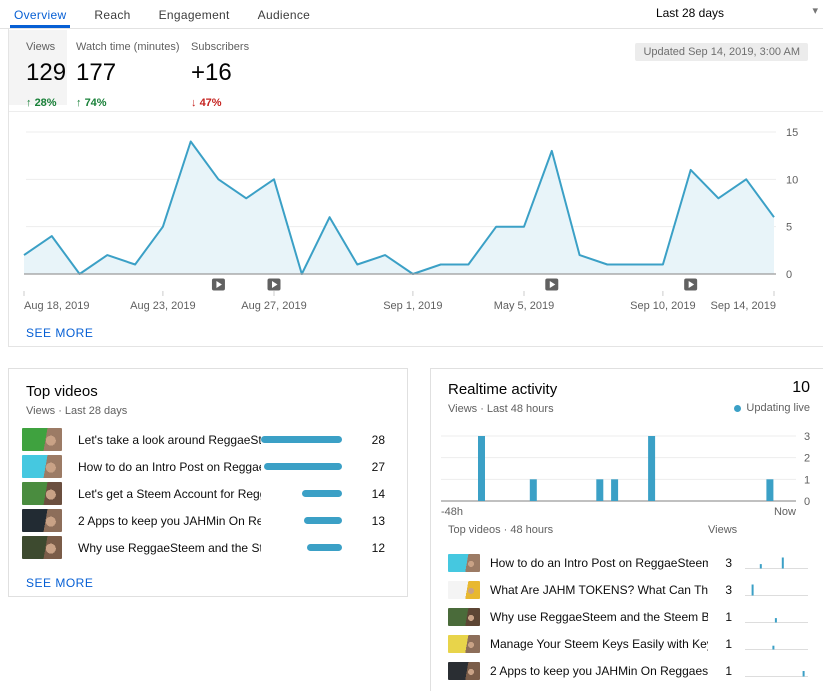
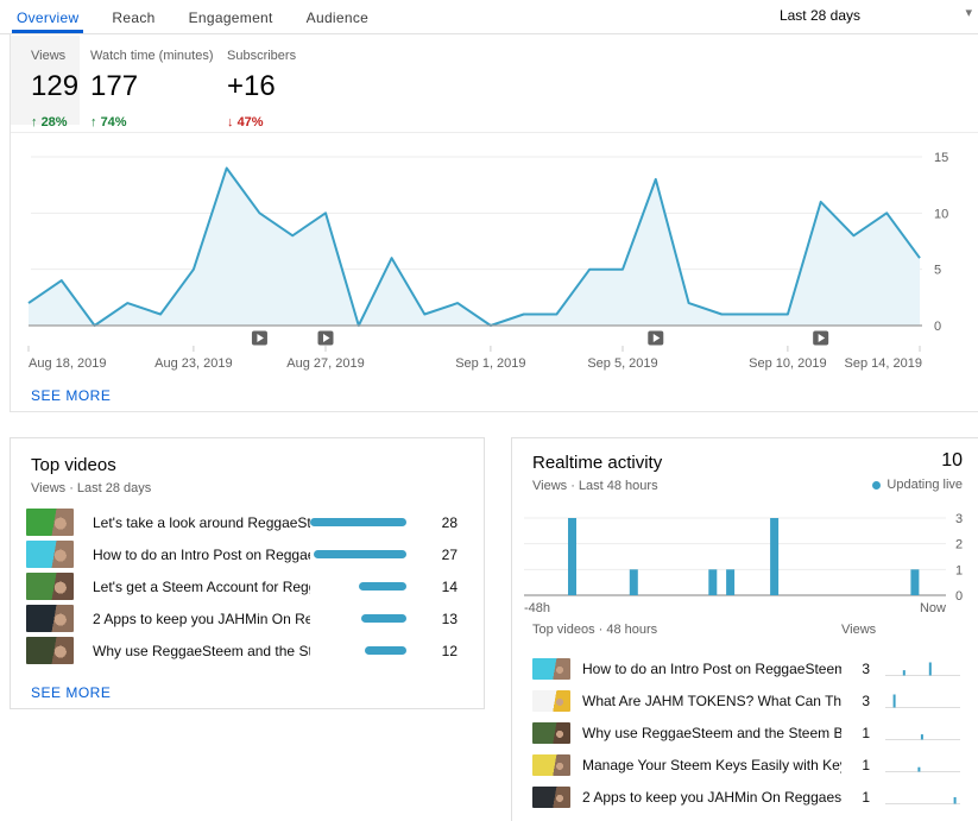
  Overview
  Reach
  Engagement
  Audience
  Last 28 days
  ▾
  Views
  129
  ↑ 28%
  Watch time (minutes)
  177
  ↑ 74%
  Subscribers
  +16
  ↓ 47%
- Updated Sep 14, 2019, 3:00 AM
  15
  10
  5
  0
  Aug 18, 2019
  Aug 23, 2019
  Aug 27, 2019
  Sep 1, 2019
- May 5, 2019
+ Sep 5, 2019
  Sep 10, 2019
  Sep 14, 2019
  SEE MORE
  Top videos
  Views · Last 28 days
  Let's take a look around ReggaeS
  28
  How to do an Intro Post on Regga
  27
  Let's get a Steem Account for Reg
  14
  2 Apps to keep you JAHMin On Re
  13
  Why use ReggaeSteem and the S
  12
  SEE MORE
  Realtime activity
  Views · Last 48 hours
  10
  Updating live
  3
  2
  1
  0
  -48h
  Now
  Top videos · 48 hours
  View
  How to do an Intro Post on ReggaeSteem
  3
  3
  Why use ReggaeSteem and the Steem B
  1
  Manage Your Steem Keys Easily with Ke
  1
  2 Apps to keep you JAHMin On Reggaes
  1
